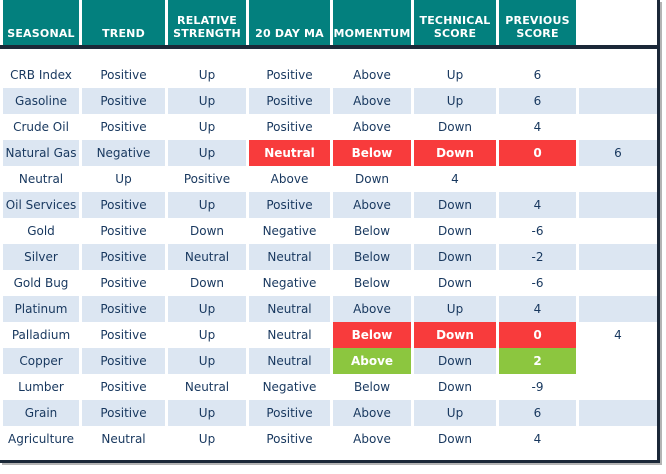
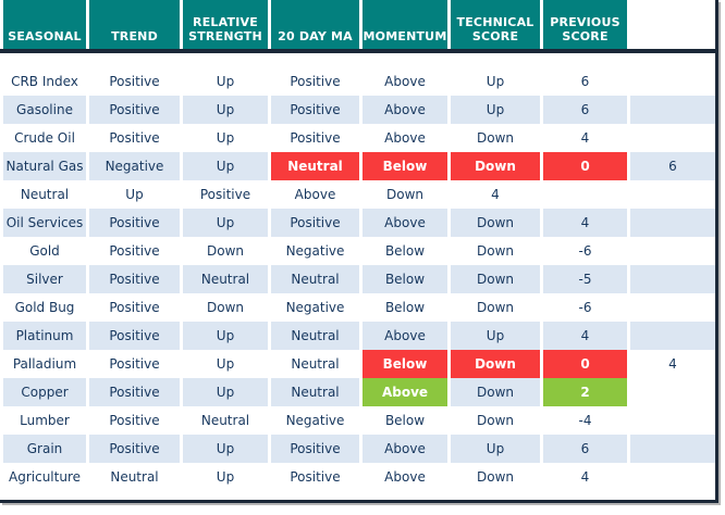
  SEASONAL
  TREND
  RELATIVE STRENGTH
  20 DAY MA
  MOMENTUM
  TECHNICAL SCORE
  PREVIOUS SCORE
  CRB Index
  Positive
  Up
  Positive
  Above
  Up
  6
  Gasoline
  Positive
  Up
  Positive
  Above
  Up
  6
  Crude Oil
  Positive
  Up
  Positive
  Above
  Down
  4
  Natural Gas
  Negative
  Up
  Neutral
  Below
  Down
  0
  6
  Neutral
  Up
  Positive
  Above
  Down
  4
  Oil Services
  Positive
  Up
  Positive
  Above
  Down
  4
  Gold
  Positive
  Down
  Negative
  Below
  Down
  -6
  Silver
  Positive
  Neutral
  Neutral
  Below
  Down
- -2
+ -5
  Gold Bug
  Positive
  Down
  Negative
  Below
  Down
  -6
  Platinum
  Positive
  Up
  Neutral
  Above
  Up
  4
  Palladium
  Positive
  Up
  Neutral
  Below
  Down
  0
  4
  Copper
  Positive
  Up
  Neutral
  Above
  Down
  2
  Lumber
  Positive
  Neutral
  Negative
  Below
  Down
- -9
+ -4
  Grain
  Positive
  Up
  Positive
  Above
  Up
  6
  Agriculture
  Neutral
  Up
  Positive
  Above
  Down
  4
